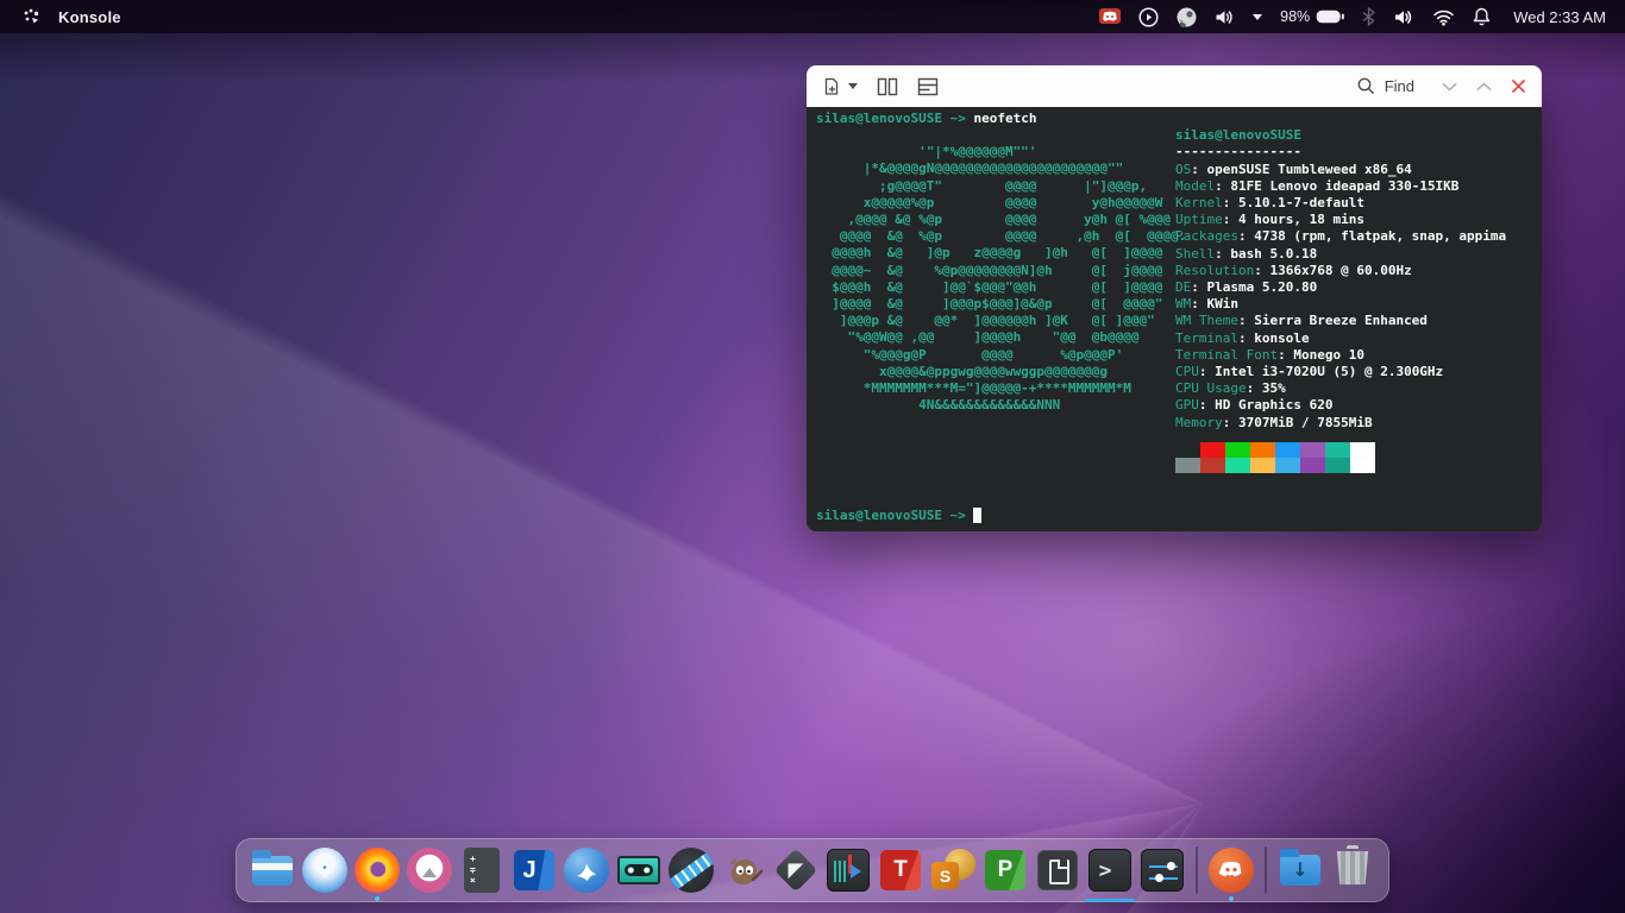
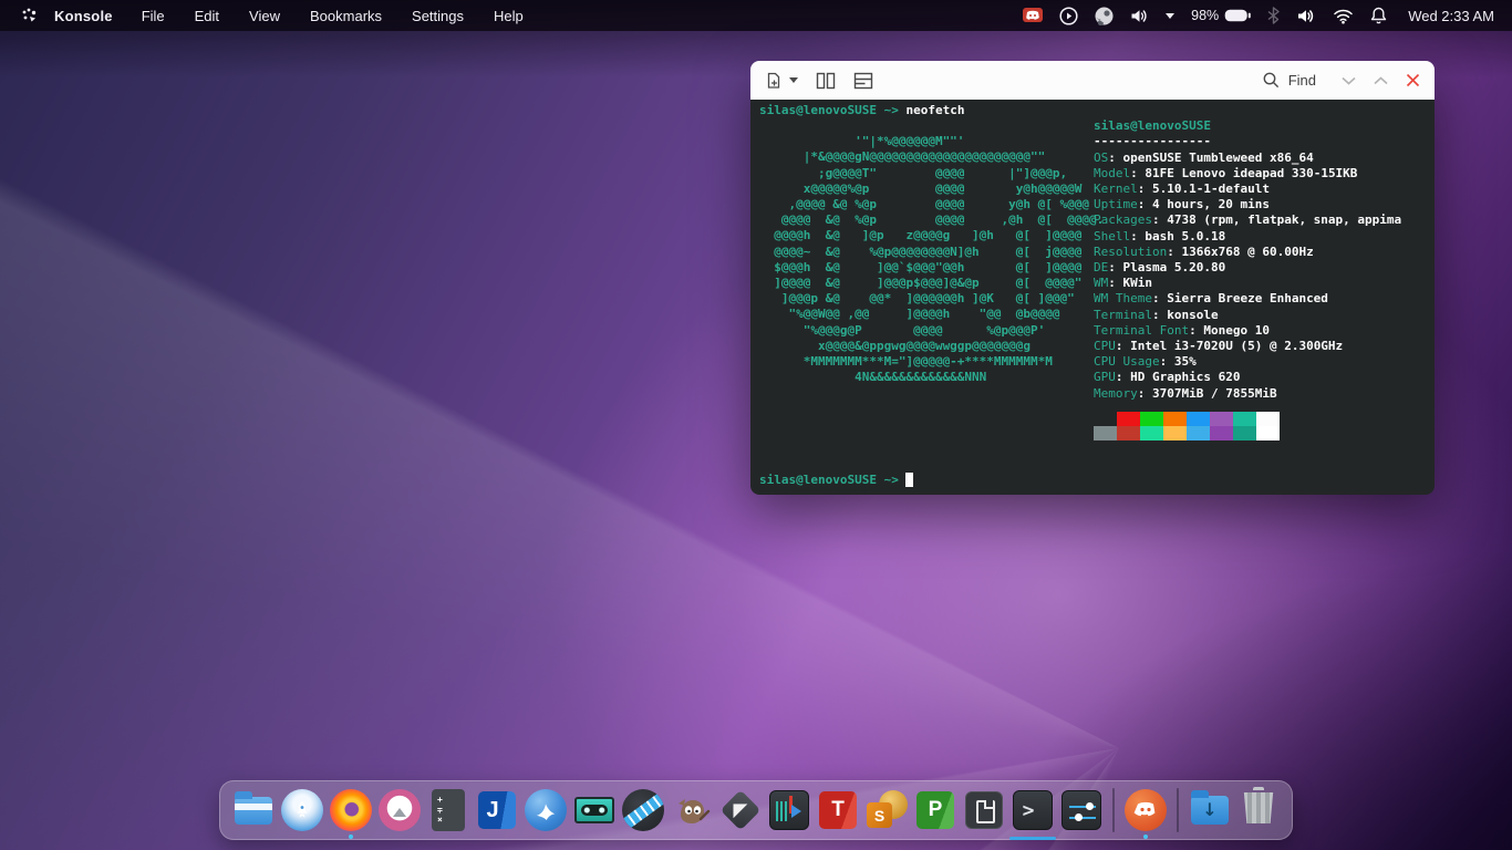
  Konsole
+ File
+ Edit
+ View
+ Bookmarks
+ Settings
+ Help
  98%
  Wed 2:33 AM
  Find
  silas@lenovoSUSE ~> neofetch
  '"|*%@@@@@@M""'
  |*&@@@@gN@@@@@@@@@@@@@@@@@@@@@@""
  ;g@@@@T" @@@@ |"]@@@p,
  x@@@@@%@p @@@@ y@h@@@@@W
  ,@@@@ &@ %@p @@@@ y@h @[ %@@@
  @@@@ &@ %@p @@@@ ,@h @[ @@@@
  @@@@h &@ ]@p z@@@@g ]@h @[ ]@@@@
  @@@@~ &@ %@p@@@@@@@@N]@h @[ j@@@@
  $@@@h &@ ]@@`$@@@"@@h @[ ]@@@@
  ]@@@@ &@ ]@@@p$@@@]@&@p @[ @@@@"
  ]@@@p &@ @@* ]@@@@@@h ]@K @[ ]@@@"
  "%@@W@@ ,@@ ]@@@@h "@@ @b@@@@
  "%@@@g@P @@@@ %@p@@@P'
  x@@@@&@ppgwg@@@@wwggp@@@@@@@g
  *MMMMMMM***M="]@@@@@-+****MMMMMM*M
  4N&&&&&&&&&&&&&NNN
  silas@lenovoSUSE
  ----------------
  OS: openSUSE Tumbleweed x86_64
  Model: 81FE Lenovo ideapad 330-15IKB
- Kernel: 5.10.1-7-default
+ Kernel: 5.10.1-1-default
- Uptime: 4 hours, 18 mins
+ Uptime: 4 hours, 20 mins
  Packages: 4738 (rpm, flatpak, snap, appima
  Shell: bash 5.0.18
  Resolution: 1366x768 @ 60.00Hz
  DE: Plasma 5.20.80
  WM: KWin
  WM Theme: Sierra Breeze Enhanced
  Terminal: konsole
  Terminal Font: Monego 10
  CPU: Intel i3-7020U (5) @ 2.300GHz
  CPU Usage: 35%
  GPU: HD Graphics 620
  Memory: 3707MiB / 7855MiB
  silas@lenovoSUSE
  ~>
  + −
  ÷ ×
  J
  T
  S
  P
  >
  ↓
